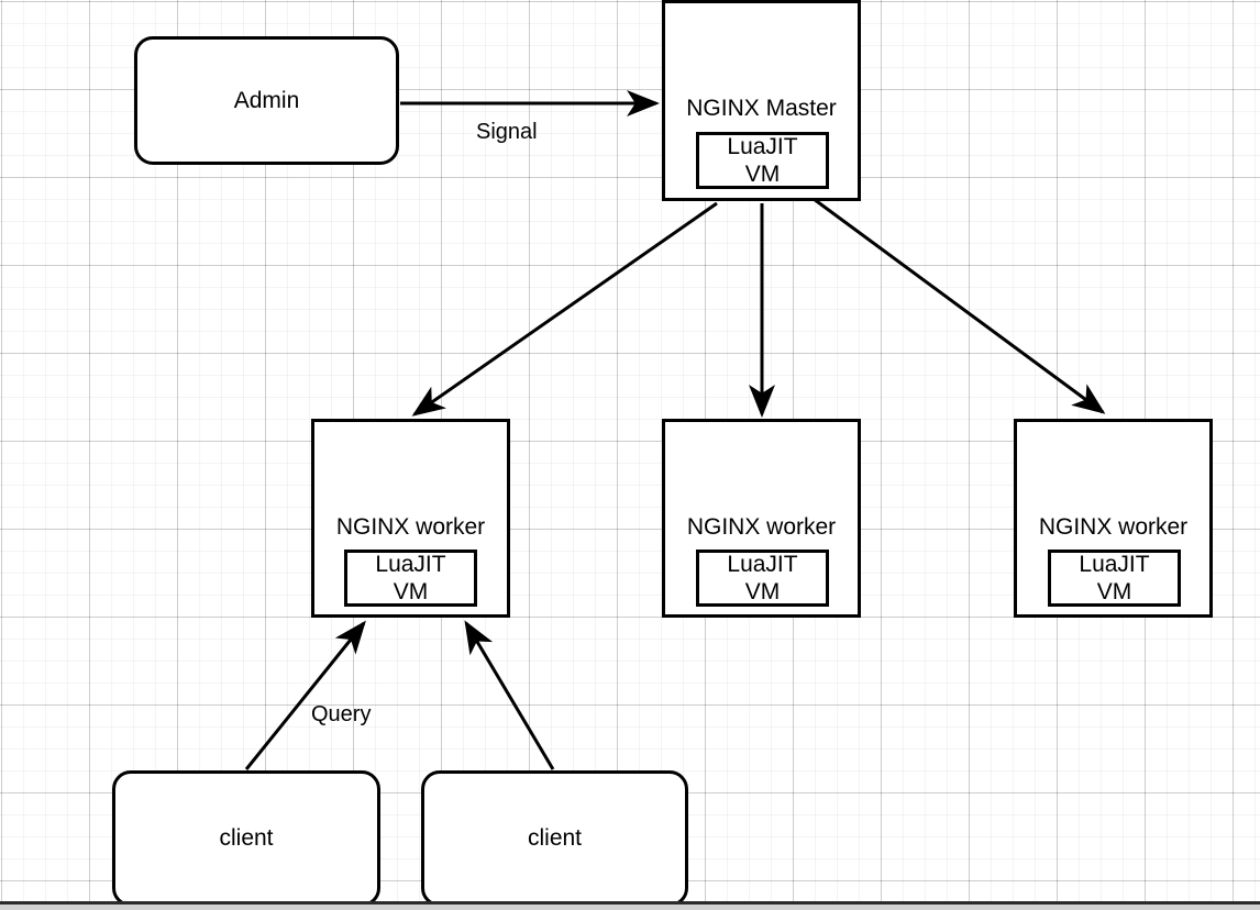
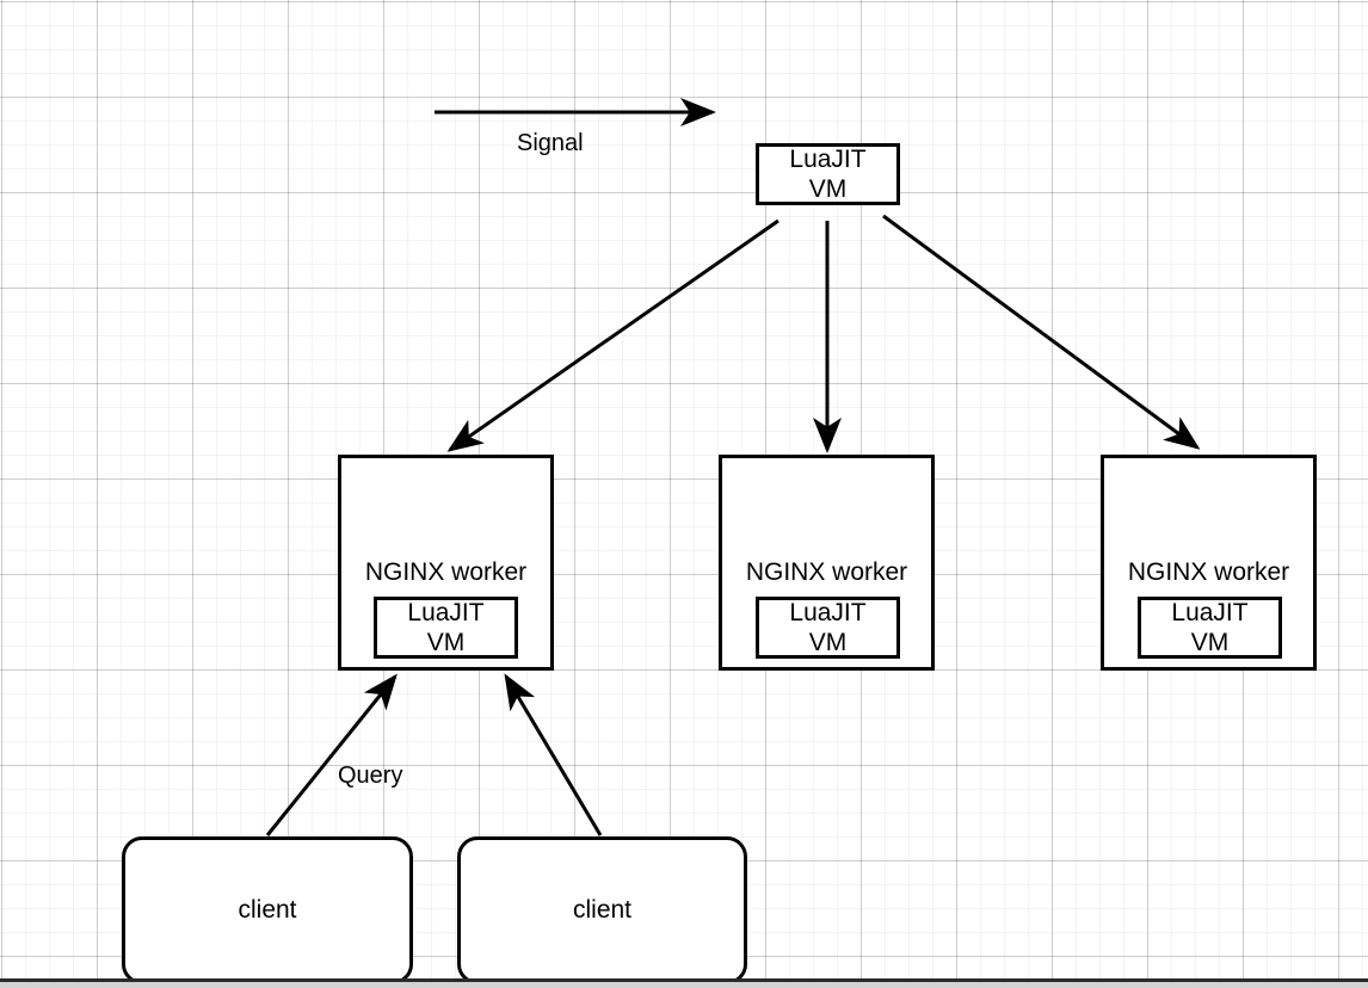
- Admin
- NGINX Master
  LuaJIT
  VM
  NGINX worker
  LuaJIT
  VM
  NGINX worker
  LuaJIT
  VM
  NGINX worker
  LuaJIT
  VM
  client
  client
  Signal
  Query
